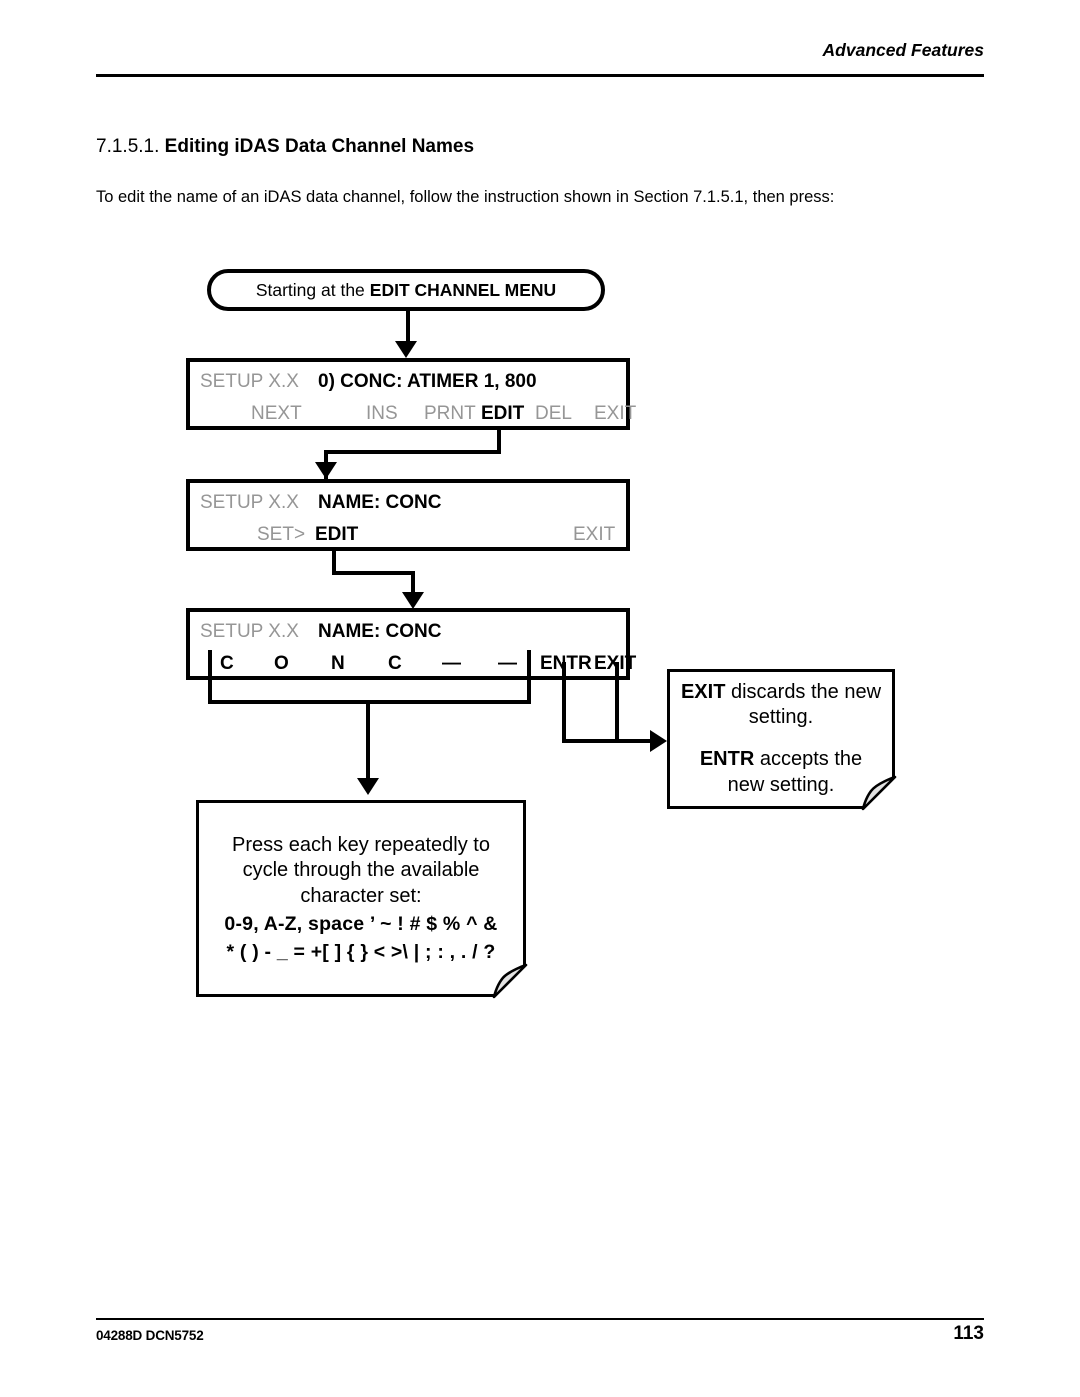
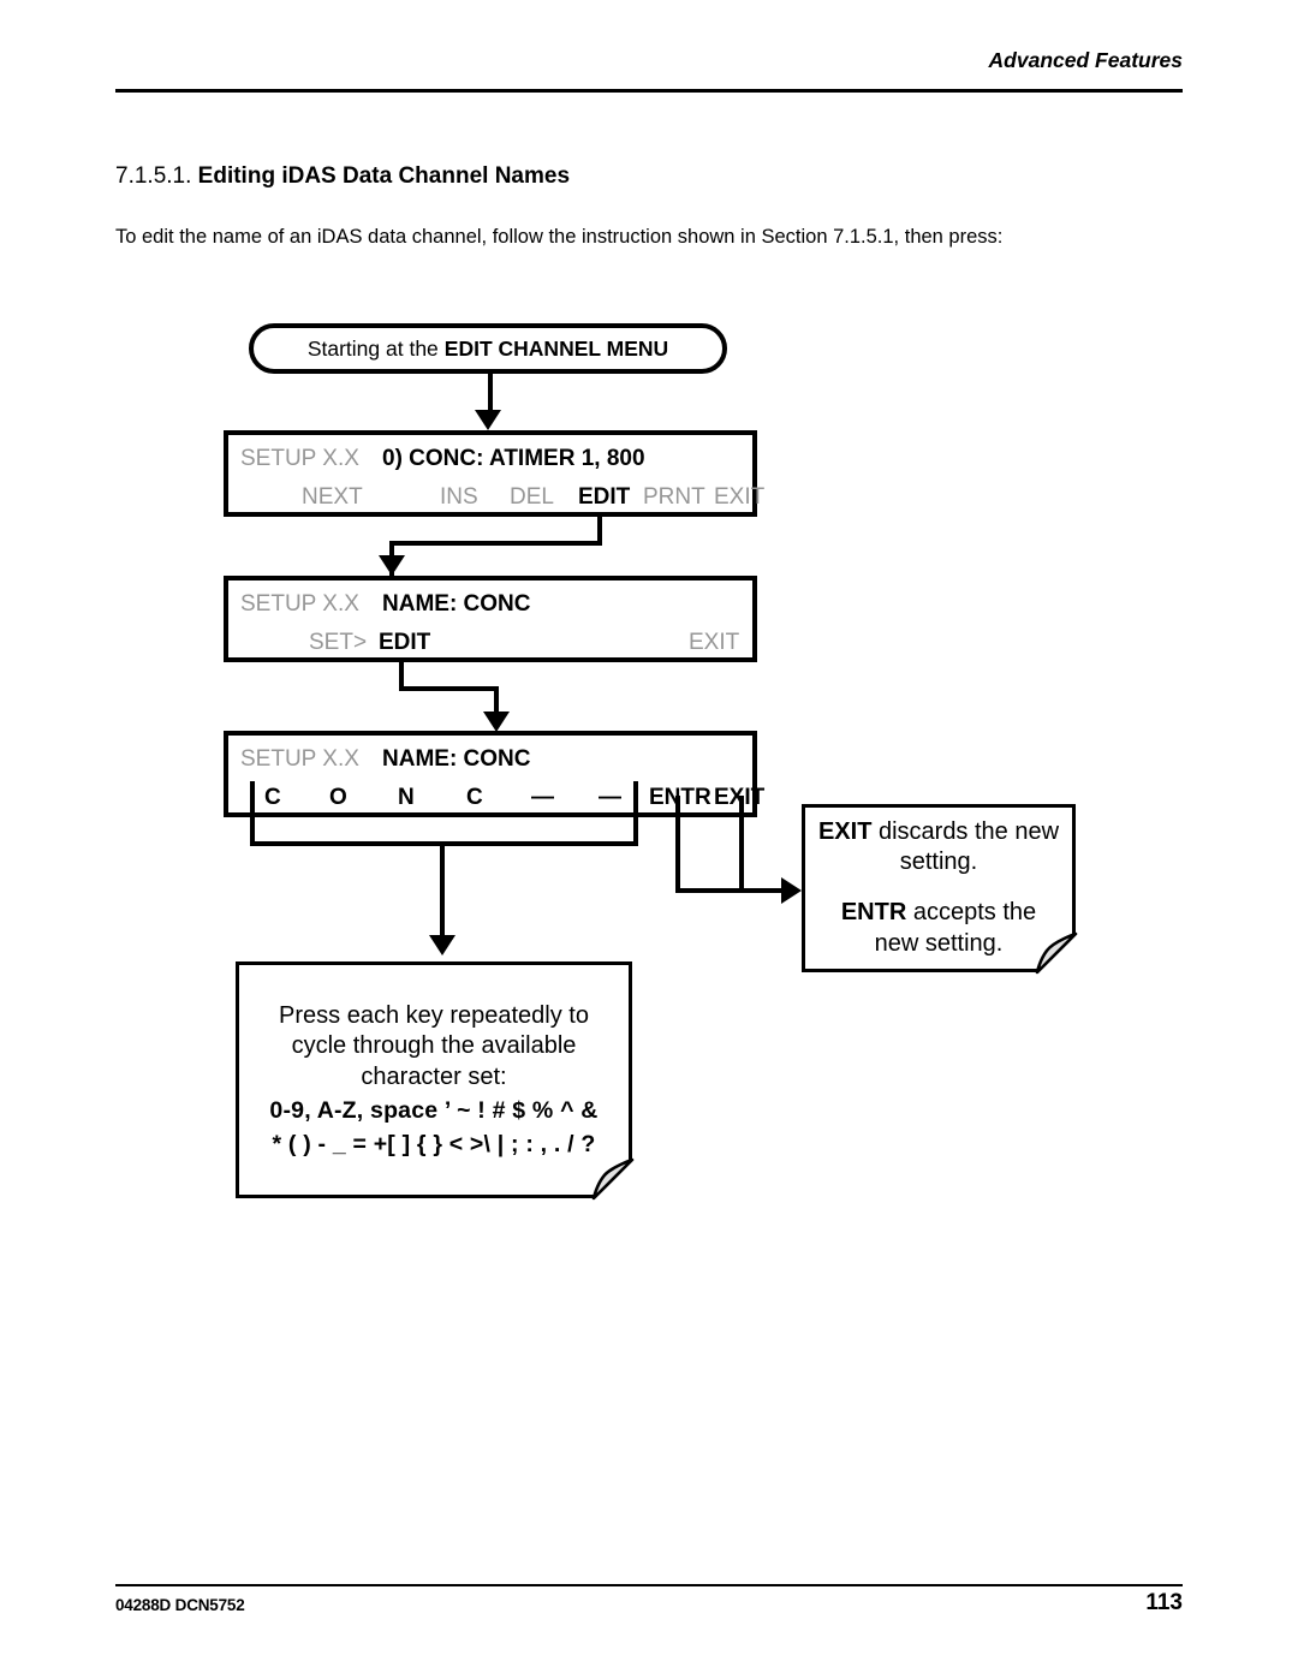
  Advanced Features
  7.1.5.1. Editing iDAS Data Channel Names
  To edit the name of an iDAS data channel, follow the instruction shown in Section 7.1.5.1, then press:
  Starting at the
  EDIT CHANNEL MENU
  SETUP X.X
  0) CONC: ATIMER 1, 800
  NEXT
  INS
- PRNT
+ DEL
  EDIT
- DEL
+ PRNT
  EXIT
  SETUP X.X
  NAME: CONC
  SET>
  EDIT
  EXIT
  SETUP X.X
  NAME: CONC
  C
  O
  N
  C
  —
  —
  ENTR
  EXIT
  EXIT discards the new
  setting.
  ENTR accepts the
  new setting.
  Press each key repeatedly to
  cycle through the available
  character set:
  0-9, A-Z, space ’ ~ ! # $ % ^ &
  * ( ) - _ = +[ ] { } < >\ | ; : , . / ?
  04288D DCN5752
  113
